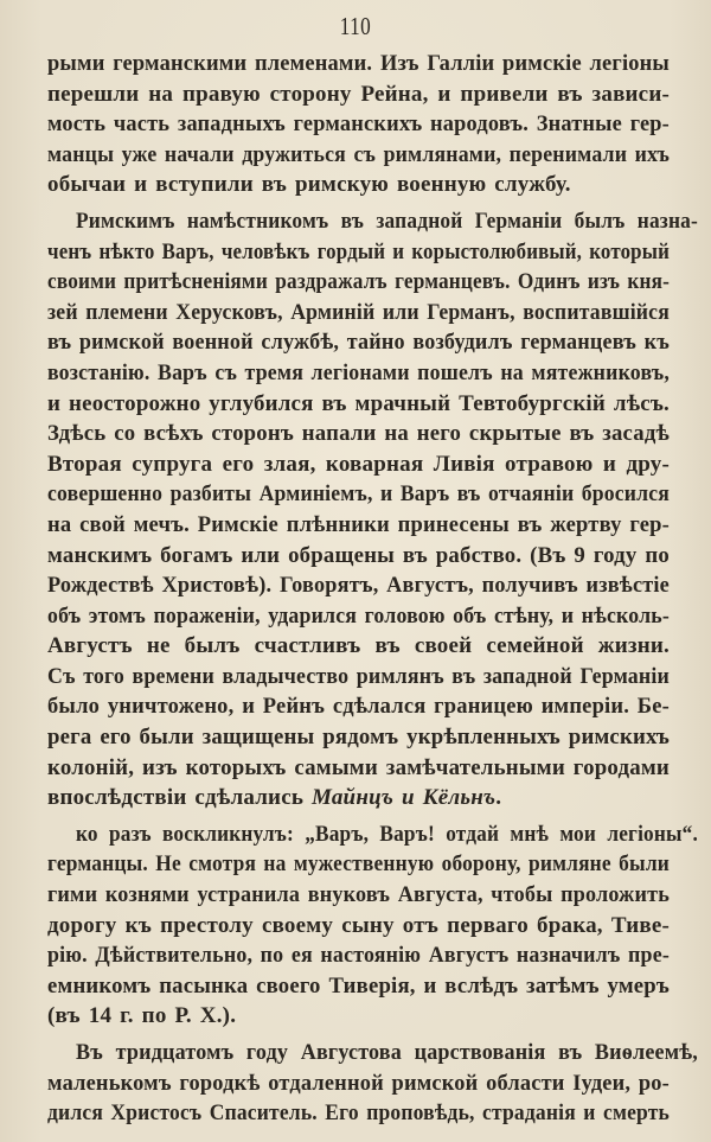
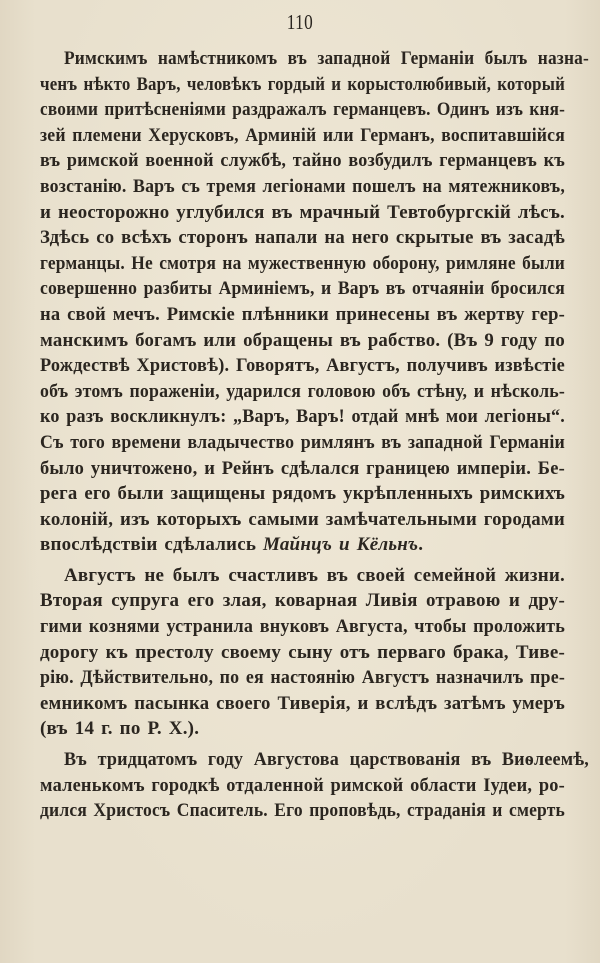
  110
- рыми германскими племенами. Изъ Галліи римскіе легіоны
- перешли на правую сторону Рейна, и привели въ зависи-
- мость часть западныхъ германскихъ народовъ. Знатные гер-
- манцы уже начали дружиться съ римлянами, перенимали ихъ
- обычаи и вступили въ римскую военную службу.
  Римскимъ намѣстникомъ въ западной Германіи былъ назна-
  ченъ нѣкто Варъ, человѣкъ гордый и корыстолюбивый, который
  своими притѣсненіями раздражалъ германцевъ. Одинъ изъ кня-
  зей племени Херусковъ, Арминій или Германъ, воспитавшійся
  въ римской военной службѣ, тайно возбудилъ германцевъ къ
  возстанію. Варъ съ тремя легіонами пошелъ на мятежниковъ,
  и неосторожно углубился въ мрачный Тевтобургскій лѣсъ.
  Здѣсь со всѣхъ сторонъ напали на него скрытые въ засадѣ
- Вторая супруга его злая, коварная Ливія отравою и дру-
+ германцы. Не смотря на мужественную оборону, римляне были
  совершенно разбиты Арминіемъ, и Варъ въ отчаяніи бросился
  на свой мечъ. Римскіе плѣнники принесены въ жертву гер-
  манскимъ богамъ или обращены въ рабство. (Въ 9 году по
  Рождествѣ Христовѣ). Говорятъ, Августъ, получивъ извѣстіе
  объ этомъ пораженіи, ударился головою объ стѣну, и нѣсколь-
- Августъ не былъ счастливъ въ своей семейной жизни.
+ ко разъ воскликнулъ: „Варъ, Варъ! отдай мнѣ мои легіоны“.
  Съ того времени владычество римлянъ въ западной Германіи
  было уничтожено, и Рейнъ сдѣлался границею имперіи. Бе-
  рега его были защищены рядомъ укрѣпленныхъ римскихъ
  колоній, изъ которыхъ самыми замѣчательными городами
  впослѣдствіи сдѣлались Майнцъ и Кёльнъ.
- ко разъ воскликнулъ: „Варъ, Варъ! отдай мнѣ мои легіоны“.
+ Августъ не былъ счастливъ въ своей семейной жизни.
- германцы. Не смотря на мужественную оборону, римляне были
+ Вторая супруга его злая, коварная Ливія отравою и дру-
  гими кознями устранила внуковъ Августа, чтобы проложить
  дорогу къ престолу своему сыну отъ перваго брака, Тиве-
  рію. Дѣйствительно, по ея настоянію Августъ назначилъ пре-
  емникомъ пасынка своего Тиверія, и вслѣдъ затѣмъ умеръ
  (въ 14 г. по Р. Х.).
  Въ тридцатомъ году Августова царствованія въ Виѳлеемѣ,
  маленькомъ городкѣ отдаленной римской области Іудеи, ро-
  дился Христосъ Спаситель. Его проповѣдь, страданія и смерть
